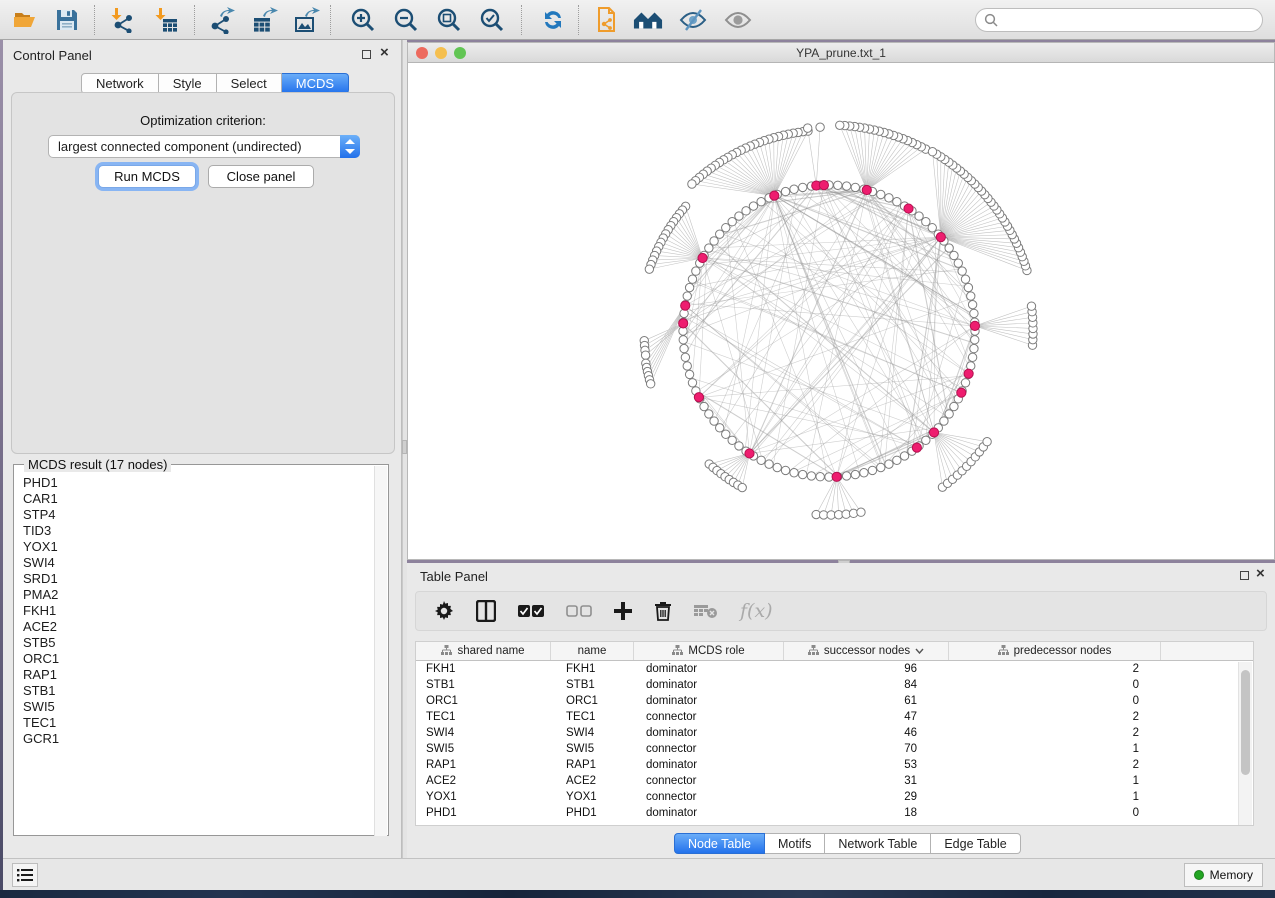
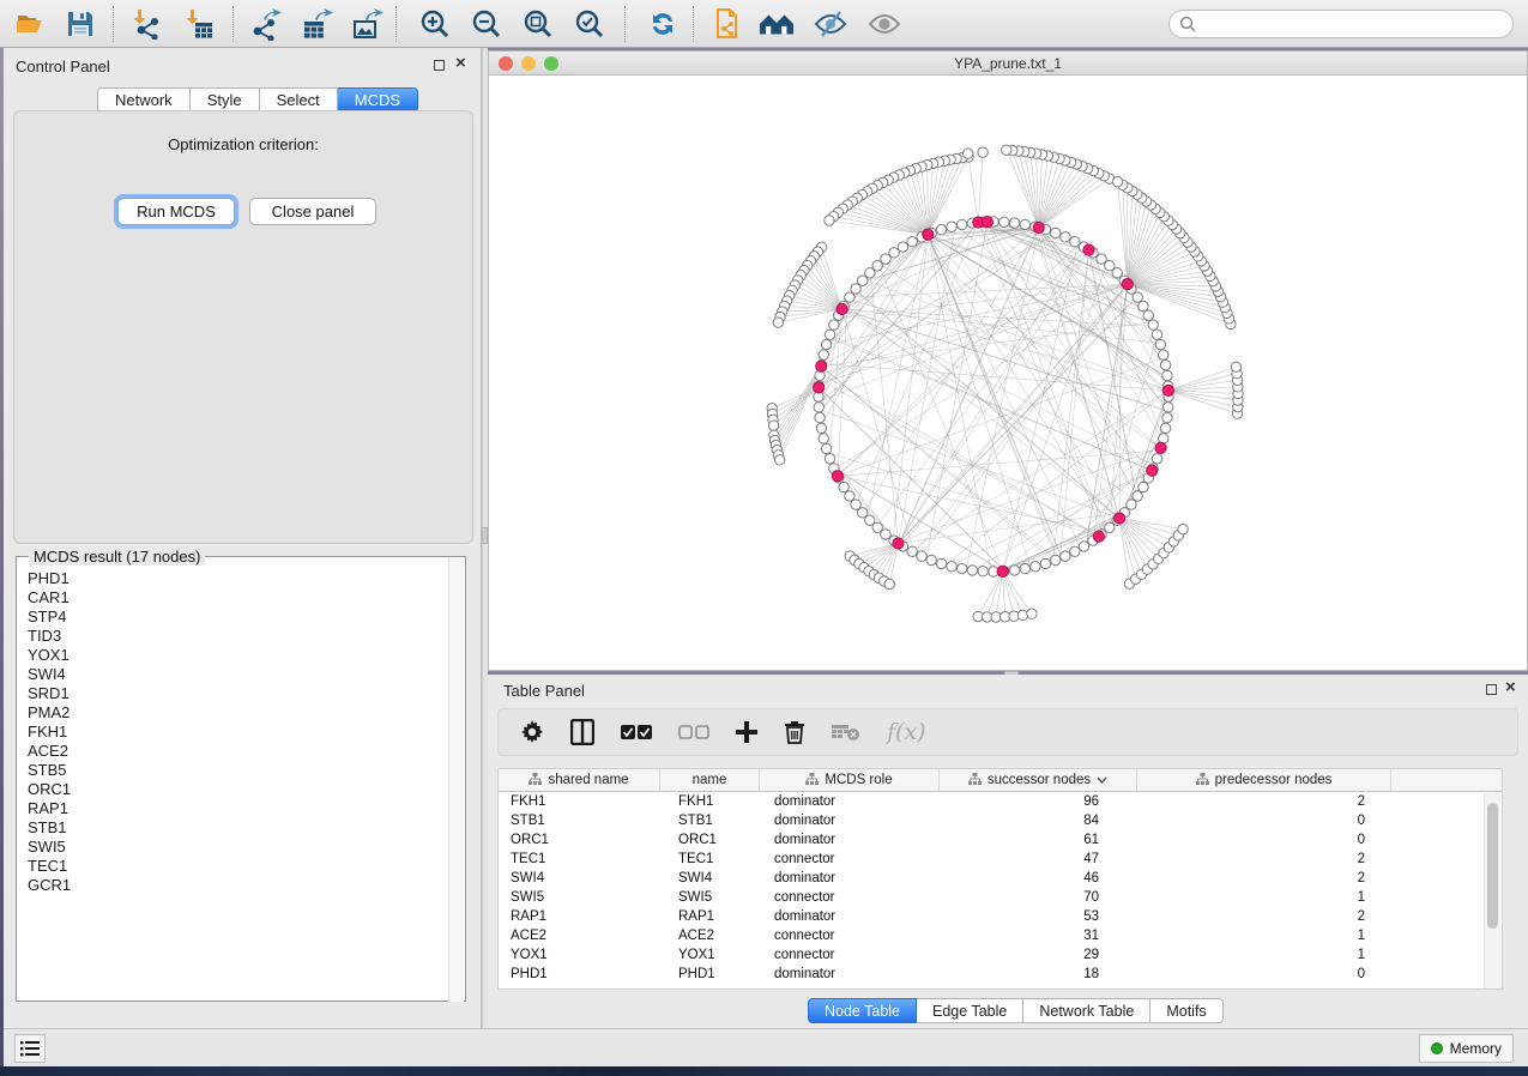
  Control Panel
  ×
  Network
  Style
  Select
  MCDS
  Optimization criterion:
- largest connected component (undirected)
  Run MCDS
  Close panel
  MCDS result (17 nodes)
  PHD1
  CAR1
  STP4
  TID3
  YOX1
  SWI4
  SRD1
  PMA2
  FKH1
  ACE2
  STB5
  ORC1
  RAP1
  STB1
  SWI5
  TEC1
  GCR1
  YPA_prune.txt_1
  Table Panel
  ×
  f(x)
  shared name
  name
  MCDS role
  successor nodes
  predecessor nodes
  FKH1
  FKH1
  dominator
  96
  2
  STB1
  STB1
  dominator
  84
  0
  ORC1
  ORC1
  dominator
  61
  0
  TEC1
  TEC1
  connector
  47
  2
  SWI4
  SWI4
  dominator
  46
  2
  SWI5
  SWI5
  connector
  70
  1
  RAP1
  RAP1
  dominator
  53
  2
  ACE2
  ACE2
  connector
  31
  1
  YOX1
  YOX1
  connector
  29
  1
  PHD1
  PHD1
  dominator
  18
  0
  Node Table
- Motifs
+ Edge Table
  Network Table
- Edge Table
+ Motifs
  Memory
